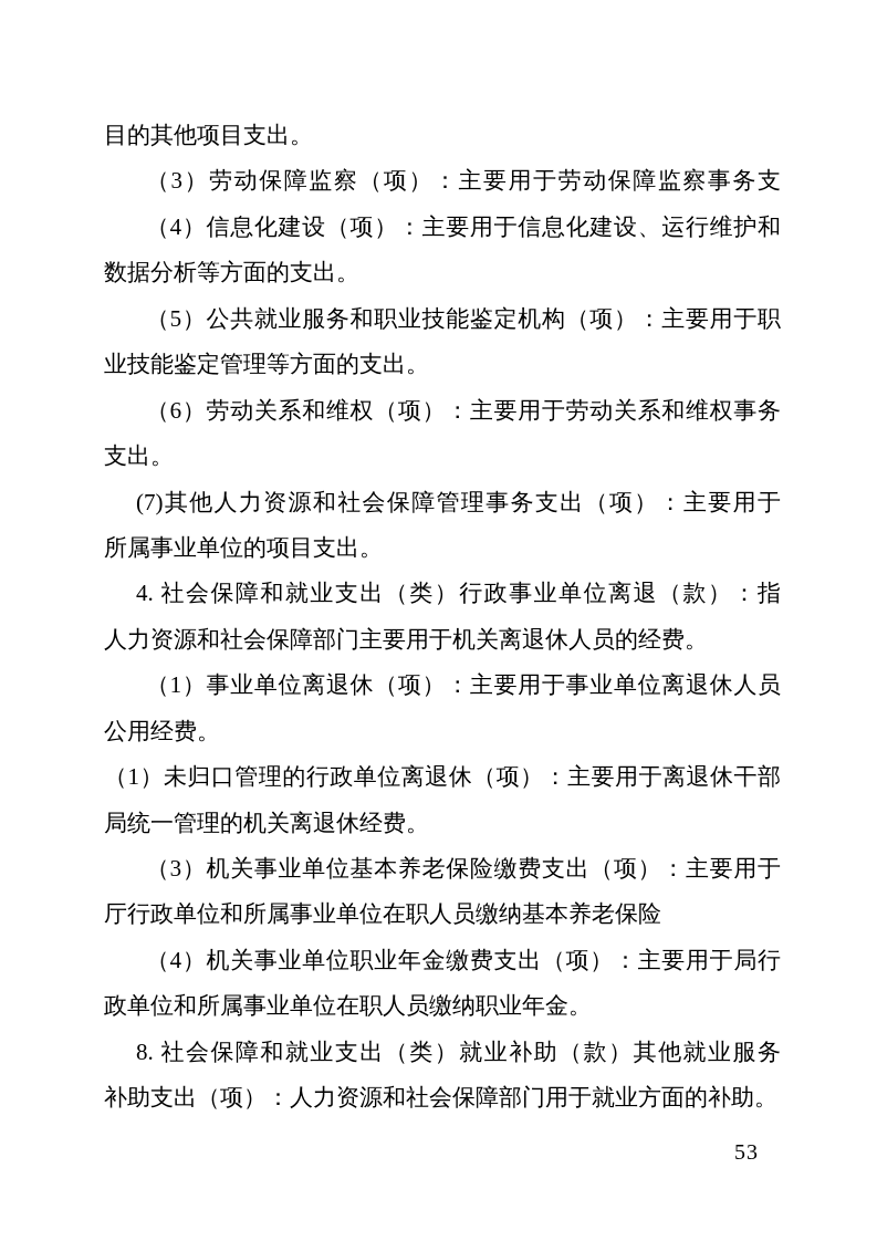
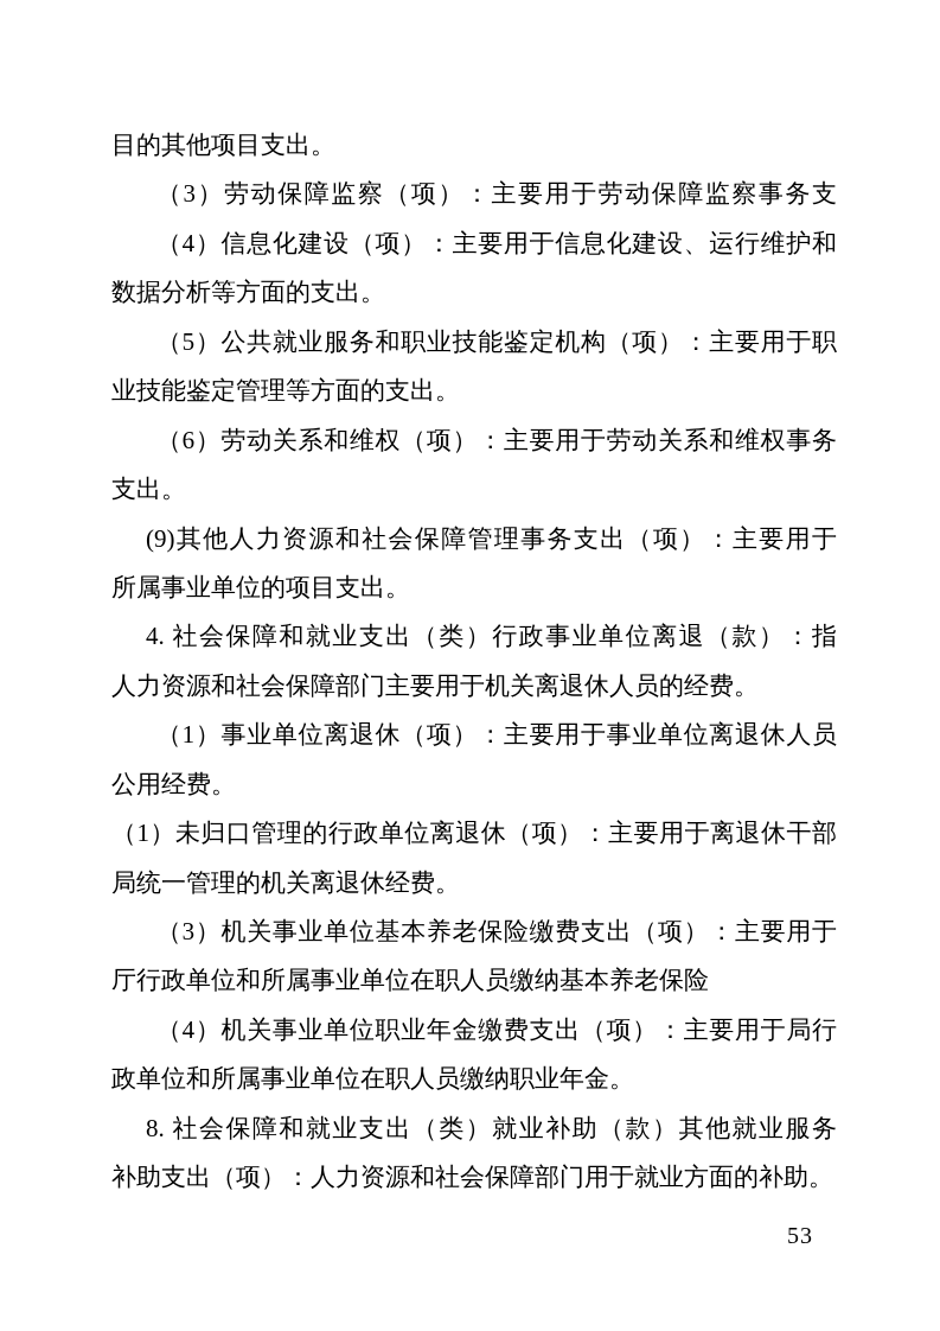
  目的其他项目支出。
  （3）劳动保障监察（项）：主要用于劳动保障监察事务支
  （4）信息化建设（项）：主要用于信息化建设、运行维护和
  数据分析等方面的支出。
  （5）公共就业服务和职业技能鉴定机构（项）：主要用于职
  业技能鉴定管理等方面的支出。
  （6）劳动关系和维权（项）：主要用于劳动关系和维权事务
  支出。
- (7)其他人力资源和社会保障管理事务支出（项）：主要用于
+ (9)其他人力资源和社会保障管理事务支出（项）：主要用于
  所属事业单位的项目支出。
  4. 社会保障和就业支出（类）行政事业单位离退（款）：指
  人力资源和社会保障部门主要用于机关离退休人员的经费。
  （1）事业单位离退休（项）：主要用于事业单位离退休人员
  公用经费。
  （1）未归口管理的行政单位离退休（项）：主要用于离退休干部
  局统一管理的机关离退休经费。
  （3）机关事业单位基本养老保险缴费支出（项）：主要用于
  厅行政单位和所属事业单位在职人员缴纳基本养老保险
  （4）机关事业单位职业年金缴费支出（项）：主要用于局行
  政单位和所属事业单位在职人员缴纳职业年金。
  8. 社会保障和就业支出（类）就业补助（款）其他就业服务
  补助支出（项）：人力资源和社会保障部门用于就业方面的补助。
  53
